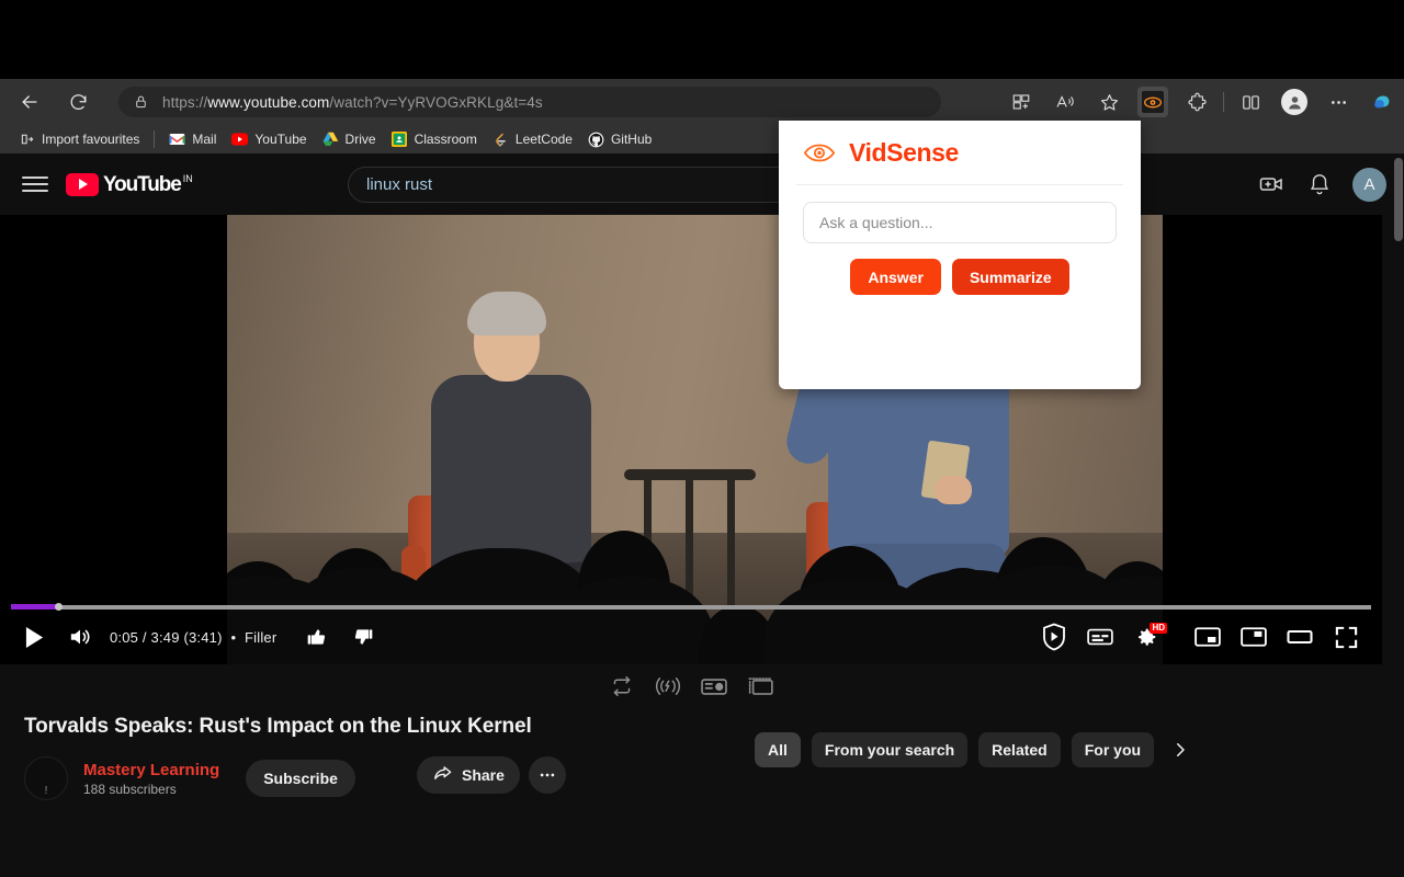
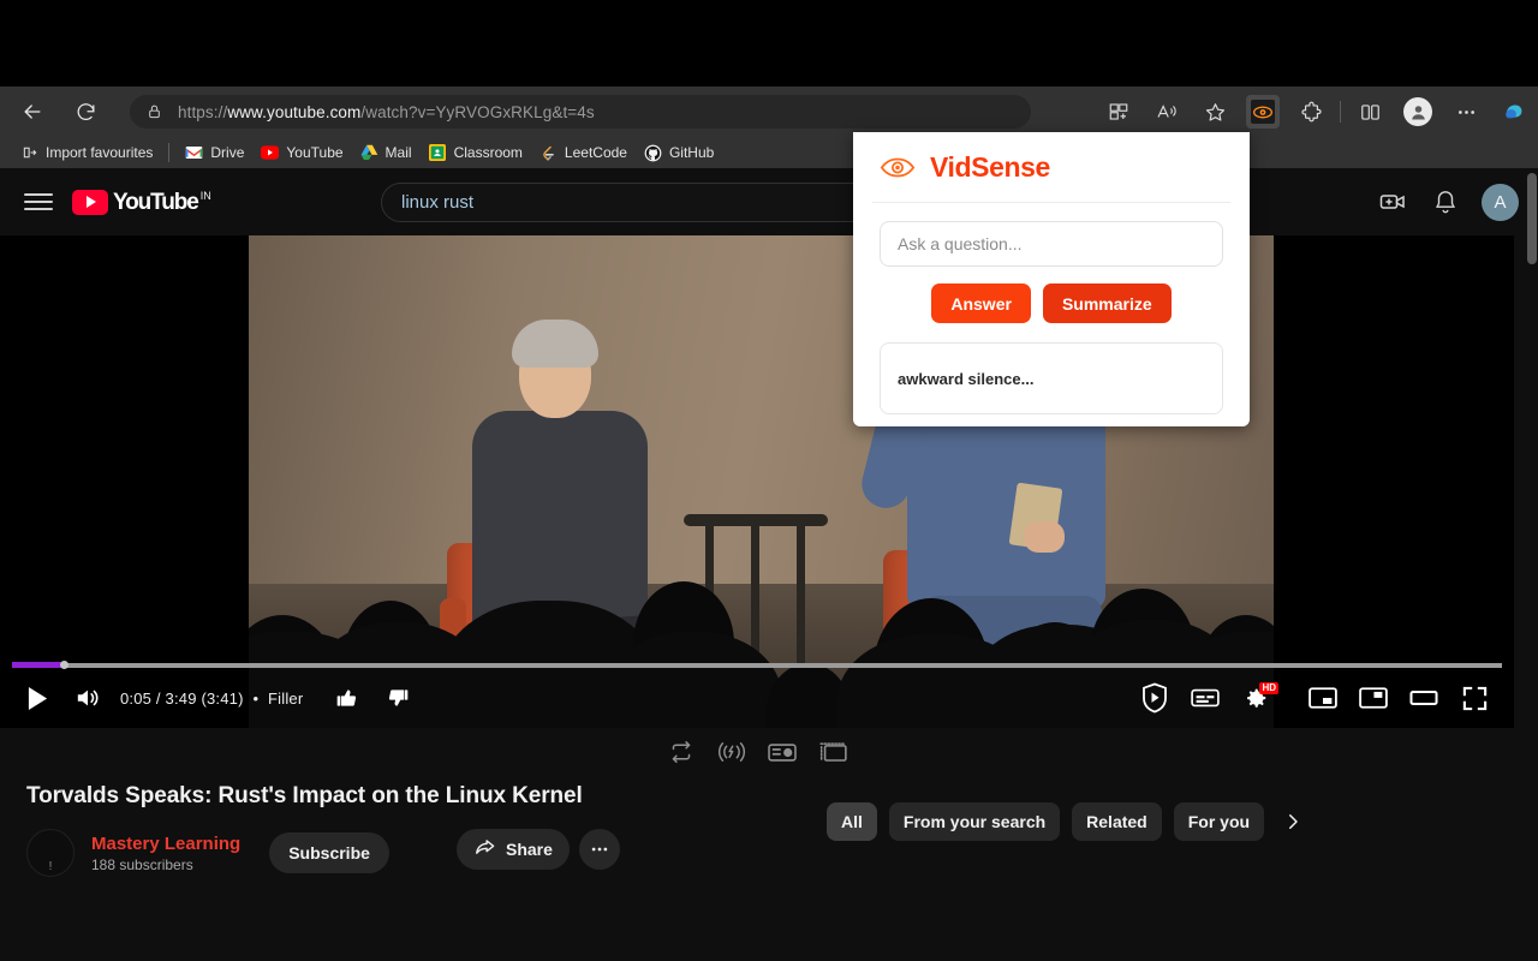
  https://www.youtube.com/watch?v=YyRVOGxRKLg&t=4s
  Import favourites
- Mail
+ Drive
  YouTube
- Drive
+ Mail
  Classroom
  LeetCode
  GitHub
  YouTube
  IN
  linux rust
  A
  0:05 / 3:49 (3:41) • Filler
  HD
  Torvalds Speaks: Rust's Impact on the Linux Kernel
  !
  Mastery Learning
  188 subscribers
  Subscribe
  Share
  All
  From your search
  Related
  For you
  VidSense
  Ask a question...
  Answer
  Summarize
+ awkward silence...
